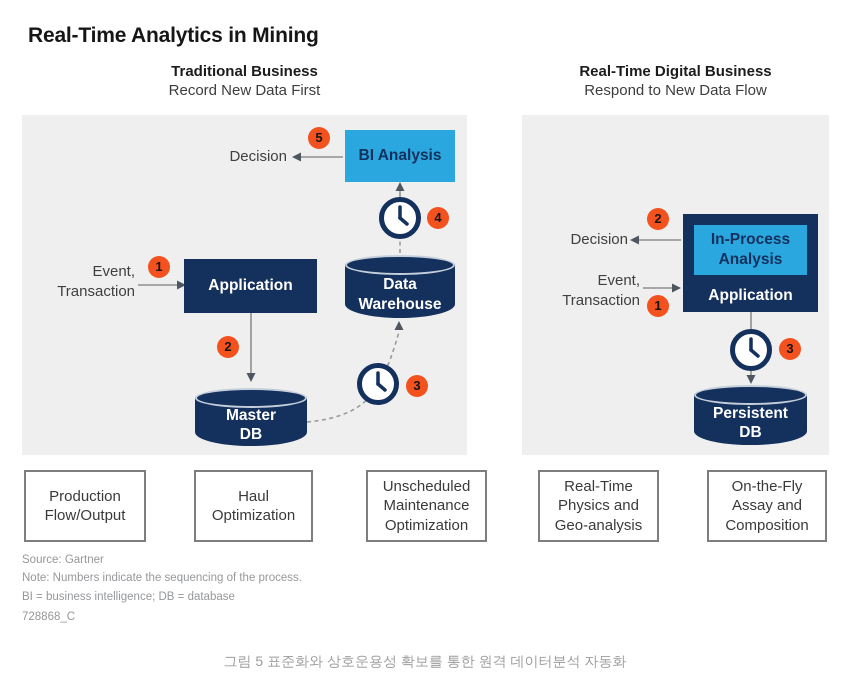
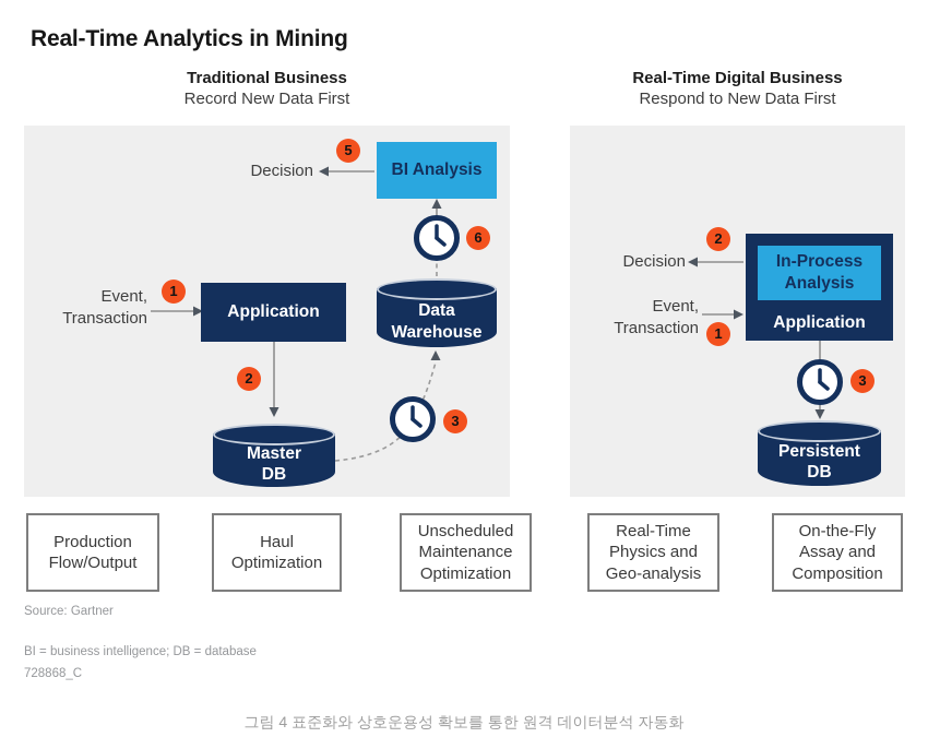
  Real-Time Analytics in Mining
  Traditional Business
  Record New Data First
  Real-Time Digital Business
- Respond to New Data Flow
+ Respond to New Data First
  BI Analysis
  Decision
  Event,
  Transaction
  Application
  Data
  Warehouse
  Master
  DB
  1
  2
  3
- 4
+ 6
  5
  In-Process
  Analysis
  Application
  Decision
  Event,
  Transaction
  Persistent
  DB
  1
  2
  3
  Production
  Flow/Output
  Haul
  Optimization
  Unscheduled
  Maintenance
  Optimization
  Real-Time
  Physics and
  Geo-analysis
  On-the-Fly
  Assay and
  Composition
  Source: Gartner
- Note: Numbers indicate the sequencing of the process.
  BI = business intelligence; DB = database
  728868_C
- 그림 5 표준화와 상호운용성 확보를 통한 원격 데이터분석 자동화
+ 그림 4 표준화와 상호운용성 확보를 통한 원격 데이터분석 자동화
